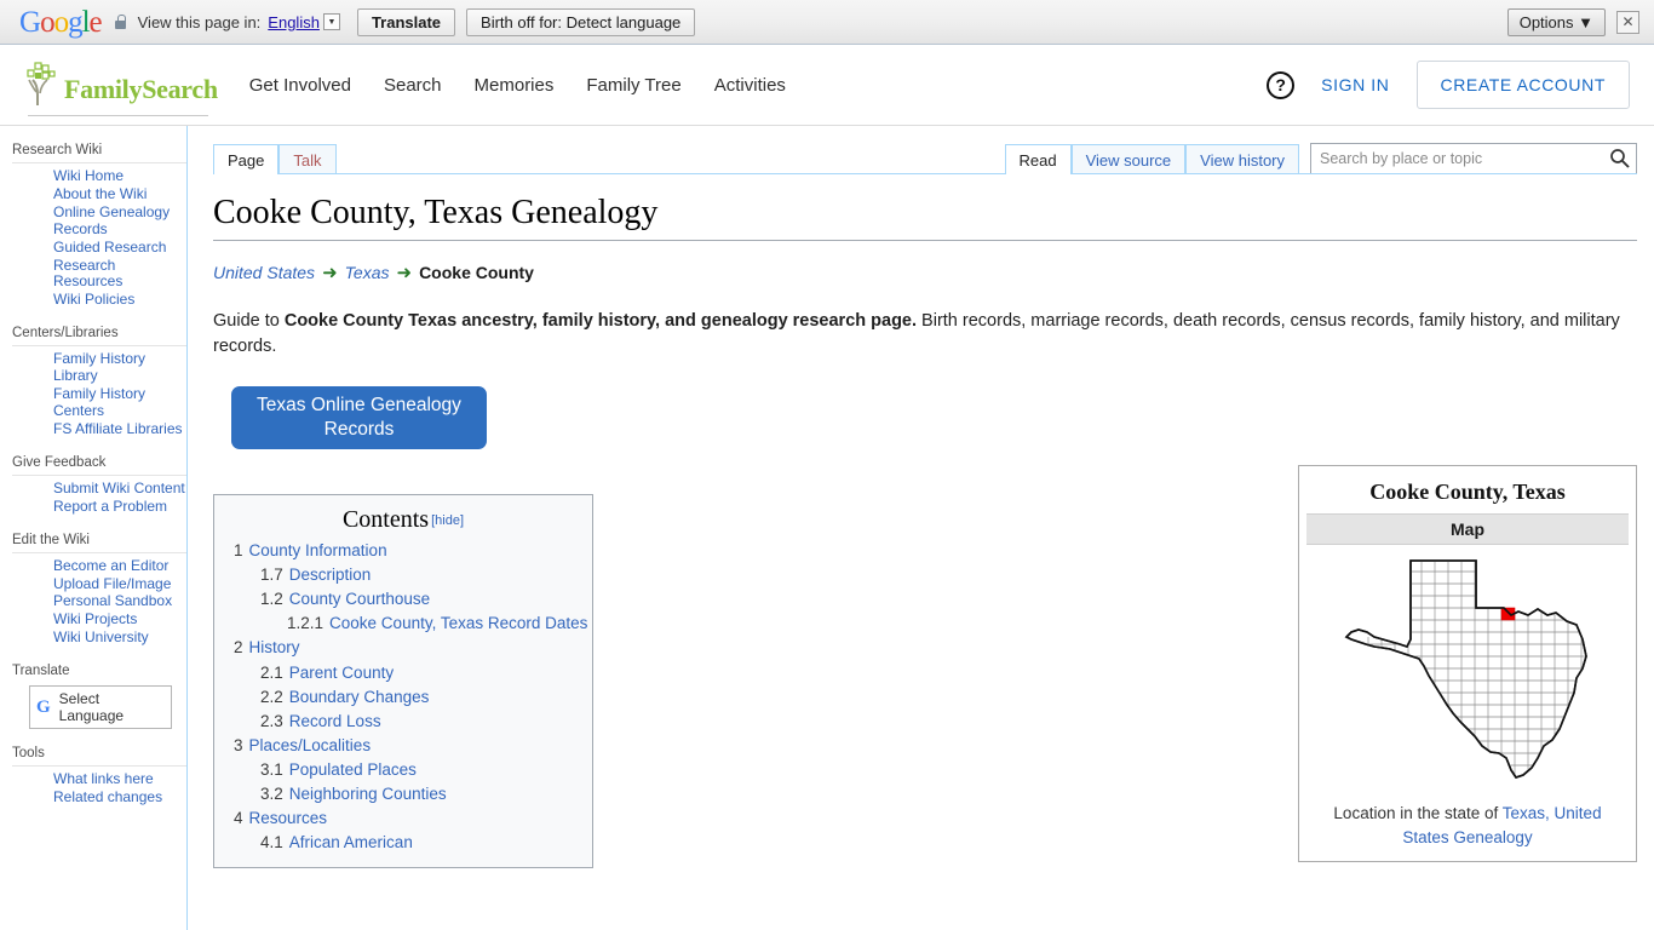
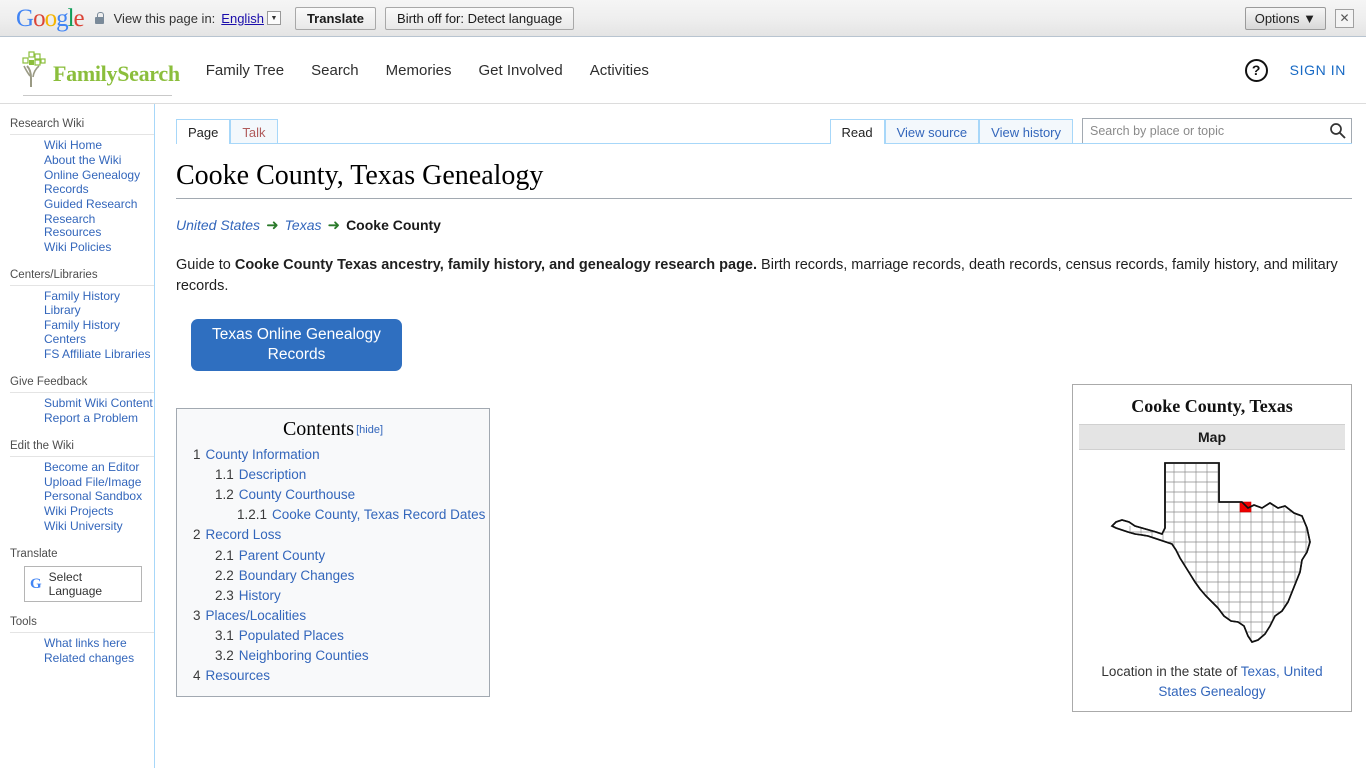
  Google
  View this page in:
  English
  Translate
  Birth off for: Detect language
  Options ▼
  ✕
  FamilySearch
- Get Involved
+ Family Tree
  Search
  Memories
- Family Tree
+ Get Involved
  Activities
  ?
  SIGN IN
- CREATE ACCOUNT
  Research Wiki
  Wiki Home
  About the Wiki
  Online Genealogy Records
  Guided Research
  Research Resources
  Wiki Policies
  Centers/Libraries
  Family History Library
  Family History Centers
  FS Affiliate Libraries
  Give Feedback
  Submit Wiki Content
  Report a Problem
  Edit the Wiki
  Become an Editor
  Upload File/Image
  Personal Sandbox
  Wiki Projects
  Wiki University
  Translate
  G
  Select Language
  Tools
  What links here
  Related changes
  Page
  Talk
  Read
  View source
  View history
  Search by place or topic
  Cooke County, Texas Genealogy
  United States ➜ Texas ➜ Cooke County
  Guide to Cooke County Texas ancestry, family history, and genealogy research page. Birth records, marriage records, death records, census records, family history, and military records.
  Texas Online Genealogy Records
  Contents [hide]
  1 County Information
- 1.7 Description
+ 1.1 Description
  1.2 County Courthouse
  1.2.1 Cooke County, Texas Record Dates
- 2 History
+ 2 Record Loss
  2.1 Parent County
  2.2 Boundary Changes
- 2.3 Record Loss
+ 2.3 History
  3 Places/Localities
  3.1 Populated Places
  3.2 Neighboring Counties
  4 Resources
- 4.1 African American
  Cooke County, Texas
  Map
  Location in the state of Texas, United States Genealogy
